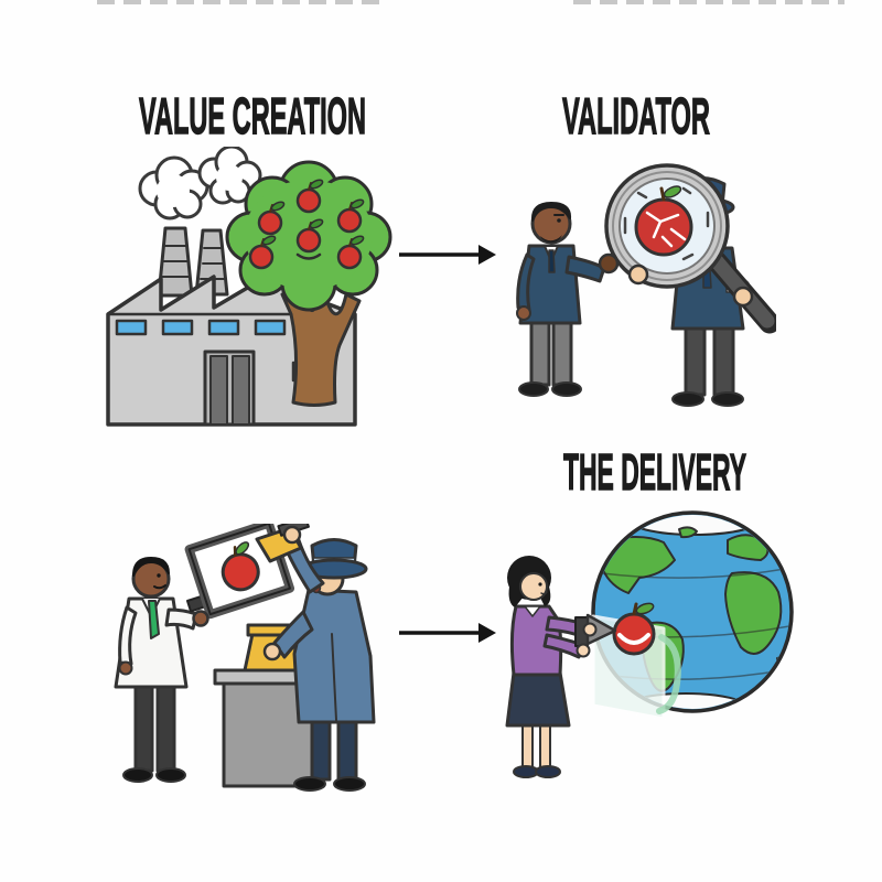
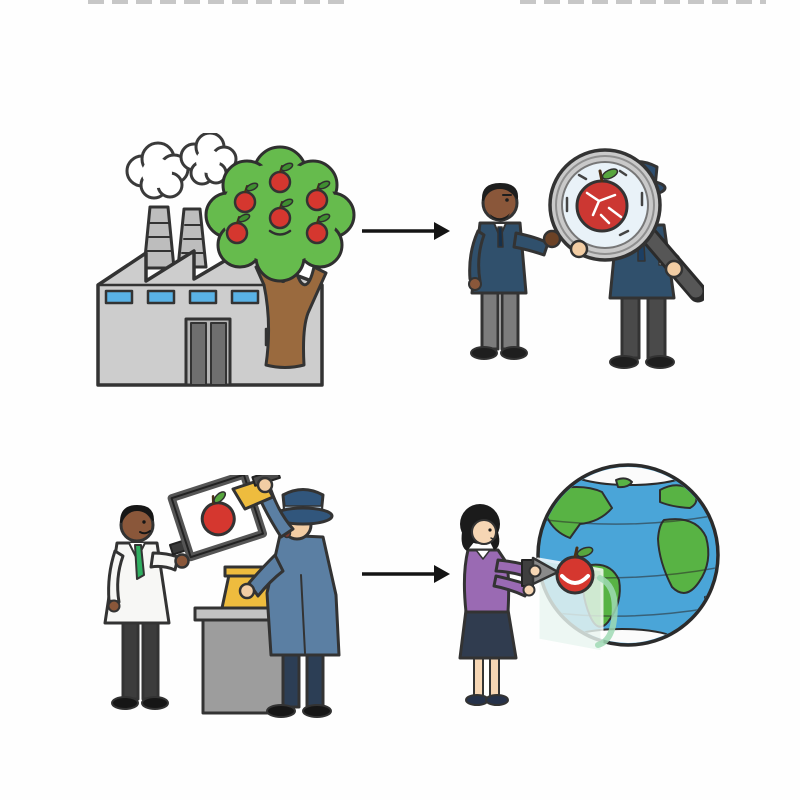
- VALUE CREATION
- VALIDATOR
- THE DELIVERY
